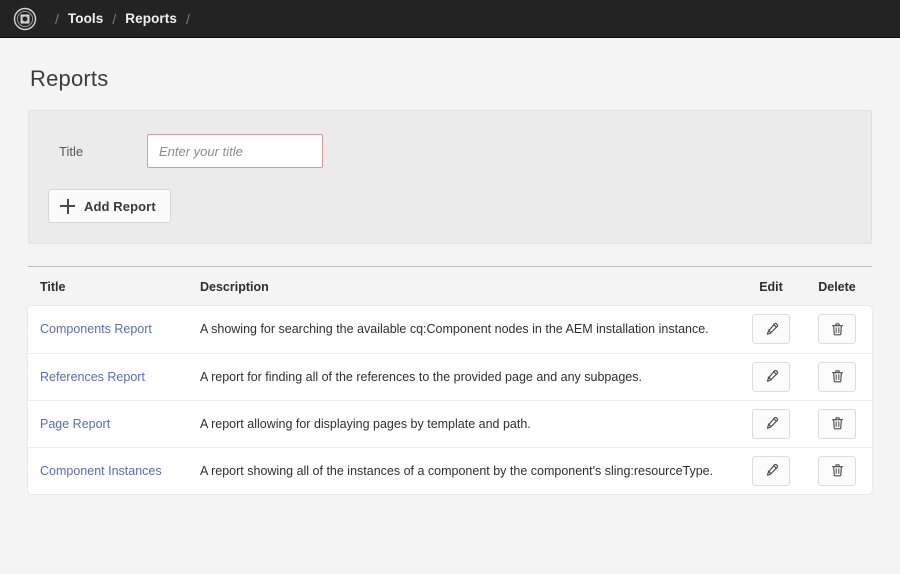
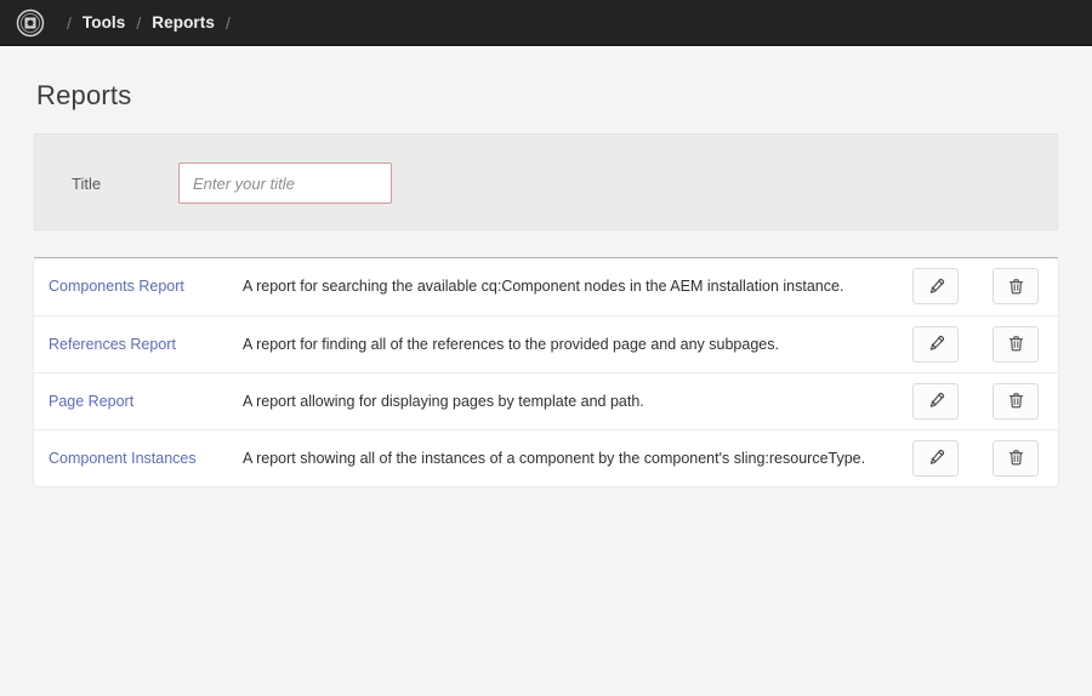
  /
  Tools
  /
  Reports
  /
  Reports
  Title
  Enter your title
- Add Report
- Title	Description	Edit	Delete
- Components Report	A showing for searching the available cq:Component nodes in the AEM installation instance.
+ Components Report	A report for searching the available cq:Component nodes in the AEM installation instance.
  References Report	A report for finding all of the references to the provided page and any subpages.
  Page Report	A report allowing for displaying pages by template and path.
  Component Instances	A report showing all of the instances of a component by the component's sling:resourceType.
